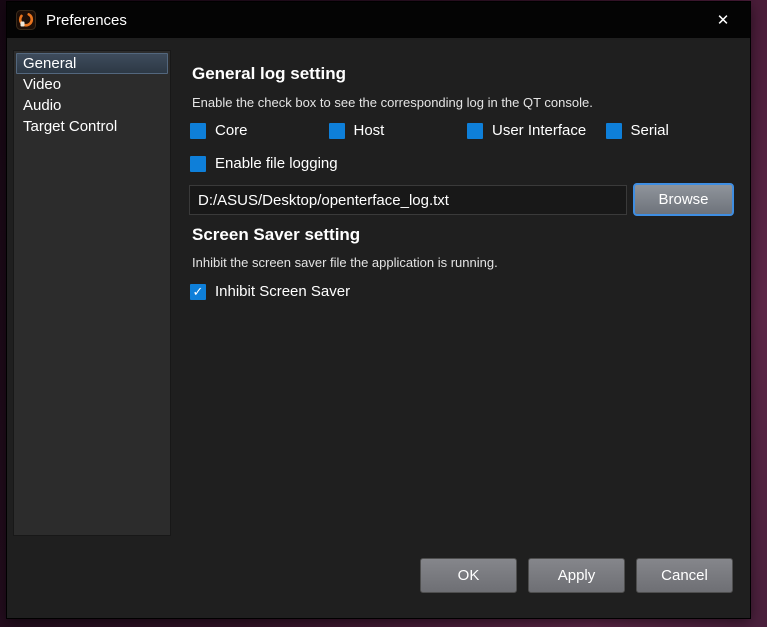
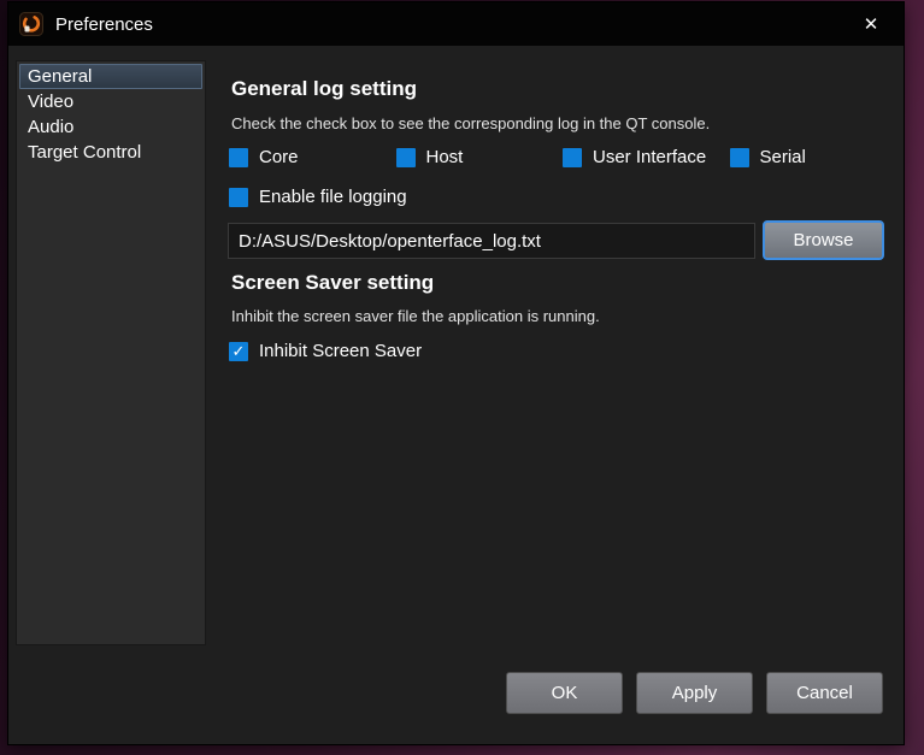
  Preferences
  ✕
  General
  Video
  Audio
  Target Control
  General log setting
- Enable the check box to see the corresponding log in the QT console.
+ Check the check box to see the corresponding log in the QT console.
  Core
  Host
  User Interface
  Serial
  Enable file logging
  D:/ASUS/Desktop/openterface_log.txt
  Browse
  Screen Saver setting
  Inhibit the screen saver file the application is running.
  ✓
  Inhibit Screen Saver
  OK
  Apply
  Cancel
